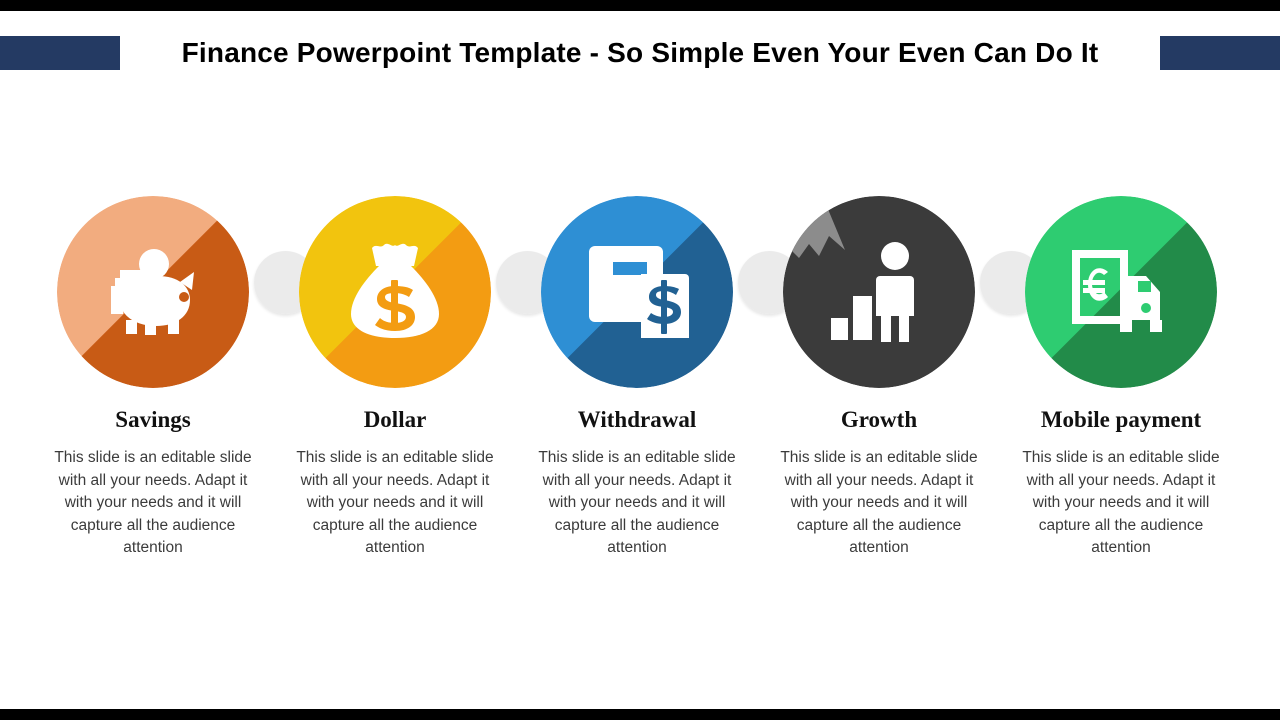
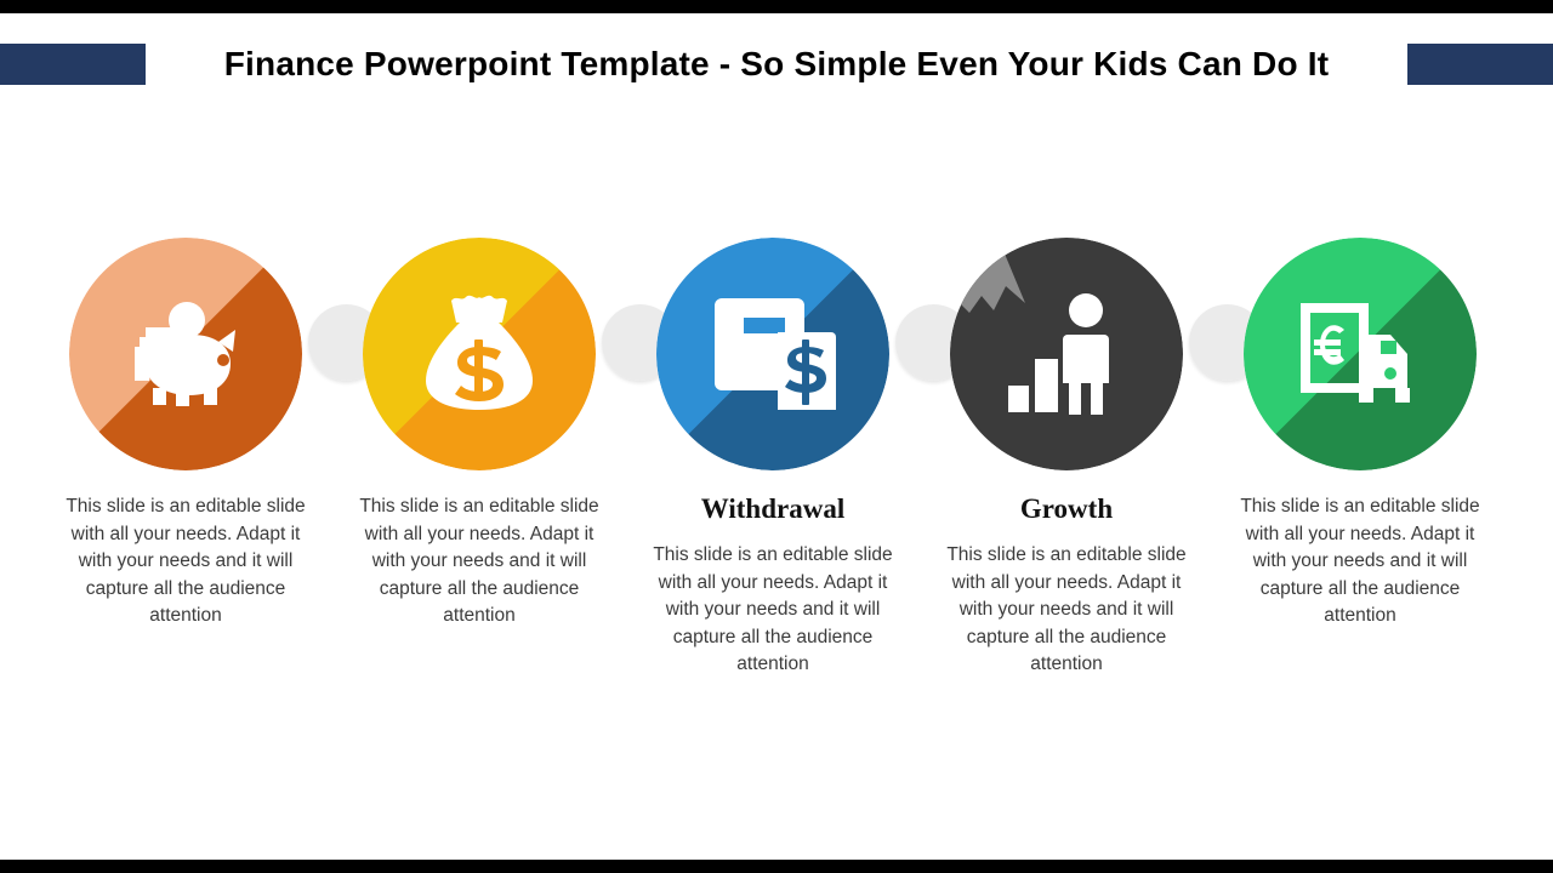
- Finance Powerpoint Template - So Simple Even Your Even Can Do It
+ Finance Powerpoint Template - So Simple Even Your Kids Can Do It
- Savings
  This slide is an editable slide with all your needs. Adapt it with your needs and it will capture all the audience attention
- Dollar
  This slide is an editable slide with all your needs. Adapt it with your needs and it will capture all the audience attention
  Withdrawal
  This slide is an editable slide with all your needs. Adapt it with your needs and it will capture all the audience attention
  Growth
  This slide is an editable slide with all your needs. Adapt it with your needs and it will capture all the audience attention
- Mobile payment
  This slide is an editable slide with all your needs. Adapt it with your needs and it will capture all the audience attention
